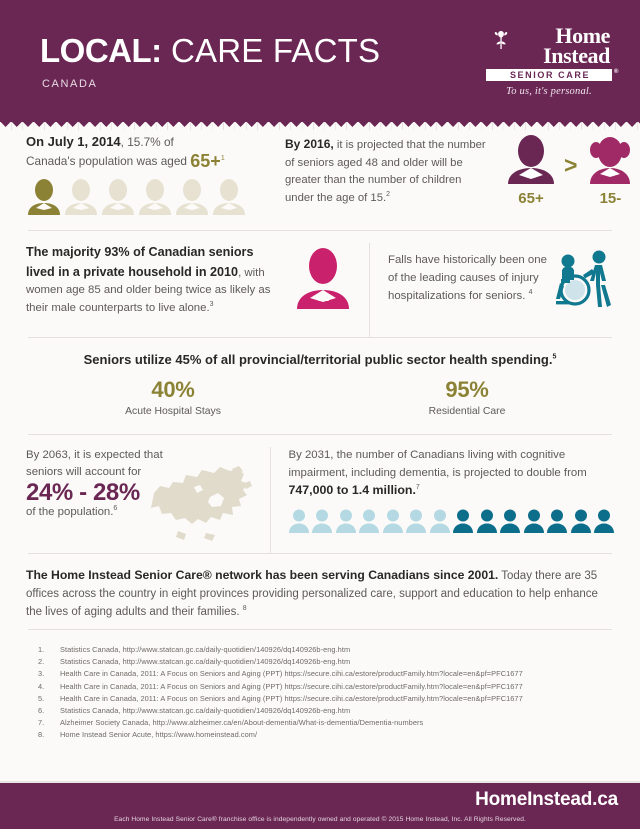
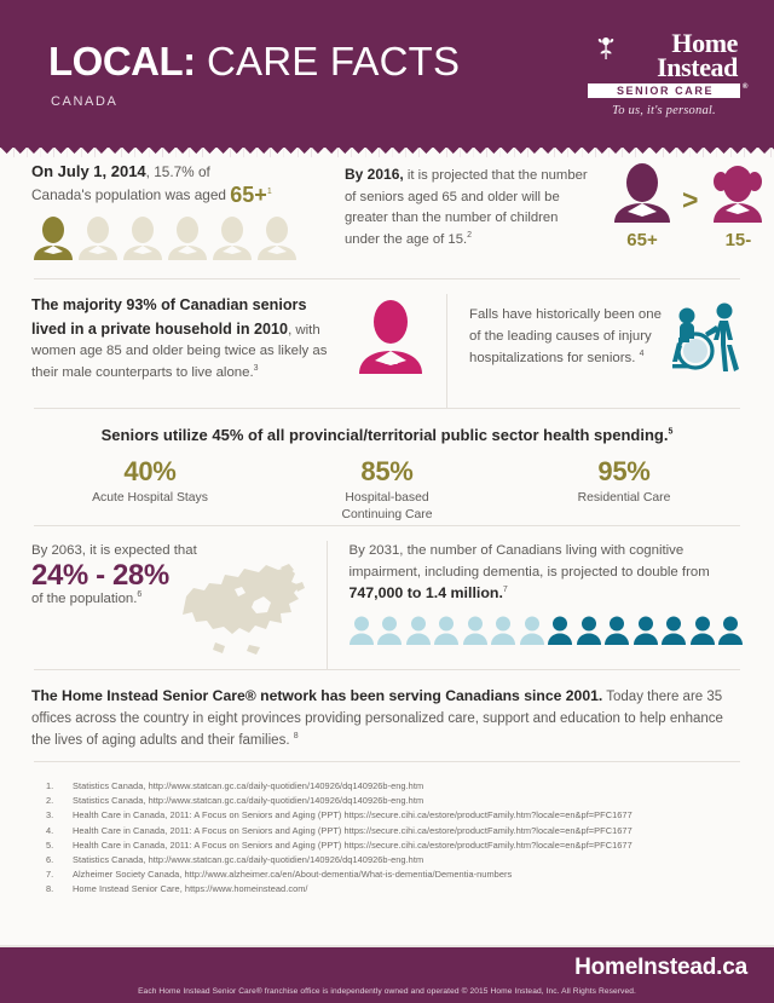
  LOCAL: CARE FACTS
  CANADA
  Home
  Instead
  SENIOR CARE
  To us, it's personal.
  On July 1, 2014, 15.7% of
  Canada's population was aged 65+
- By 2016, it is projected that the number of seniors aged 48 and older will be greater than the number of children under the age of 15.
+ By 2016, it is projected that the number of seniors aged 65 and older will be greater than the number of children under the age of 15.
  65+
  >
  15-
  The majority 93% of Canadian seniors lived in a private household in 2010, with women age 85 and older being twice as likely as their male counterparts to live alone.
  Falls have historically been one of the leading causes of injury hospitalizations for seniors.
  Seniors utilize 45% of all provincial/territorial public sector health spending.
  40%
  Acute Hospital Stays
+ 85%
+ Hospital-based
+ Continuing Care
  95%
  Residential Care
  By 2063, it is expected that
- seniors will account for
  24% - 28%
  of the population.
  By 2031, the number of Canadians living with cognitive impairment, including dementia, is projected to double from 747,000 to 1.4 million.
  The Home Instead Senior Care® network has been serving Canadians since 2001. Today there are 35 offices across the country in eight provinces providing personalized care, support and education to help enhance the lives of aging adults and their families.
  1.
  Statistics Canada, http://www.statcan.gc.ca/daily-quotidien/140926/dq140926b-eng.htm
  2.
  Statistics Canada, http://www.statcan.gc.ca/daily-quotidien/140926/dq140926b-eng.htm
  3.
  Health Care in Canada, 2011: A Focus on Seniors and Aging (PPT) https://secure.cihi.ca/estore/productFamily.htm?locale=en&pf=PFC1677
  4.
  Health Care in Canada, 2011: A Focus on Seniors and Aging (PPT) https://secure.cihi.ca/estore/productFamily.htm?locale=en&pf=PFC1677
  5.
  Health Care in Canada, 2011: A Focus on Seniors and Aging (PPT) https://secure.cihi.ca/estore/productFamily.htm?locale=en&pf=PFC1677
  6.
  Statistics Canada, http://www.statcan.gc.ca/daily-quotidien/140926/dq140926b-eng.htm
  7.
  Alzheimer Society Canada, http://www.alzheimer.ca/en/About-dementia/What-is-dementia/Dementia-numbers
  8.
- Home Instead Senior Acute, https://www.homeinstead.com/
+ Home Instead Senior Care, https://www.homeinstead.com/
  HomeInstead.ca
